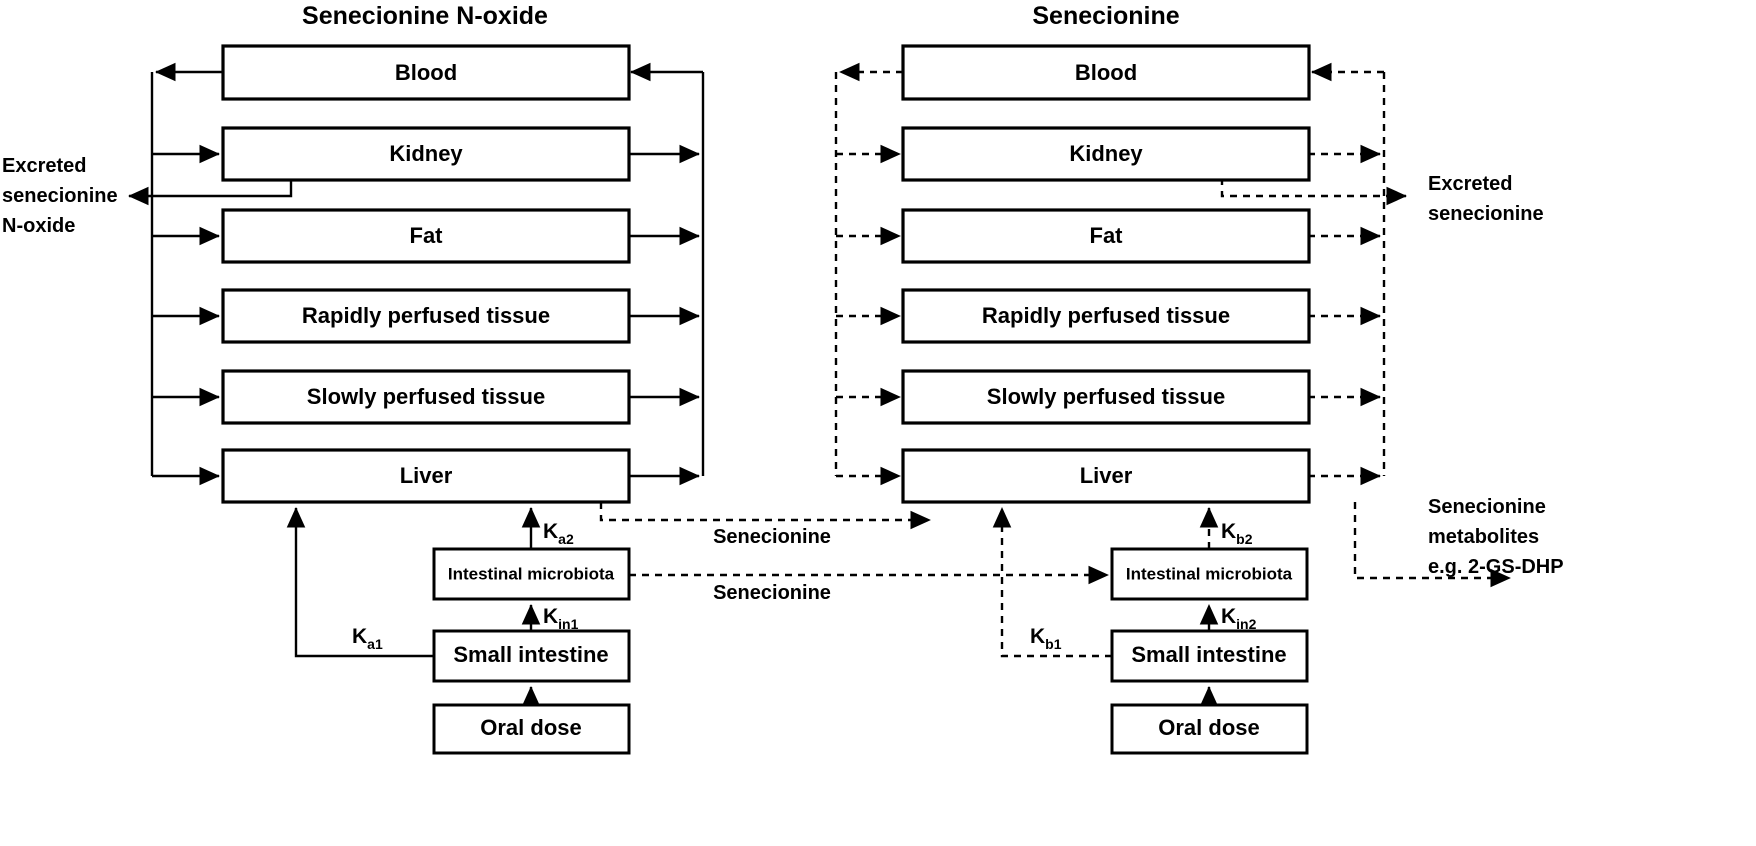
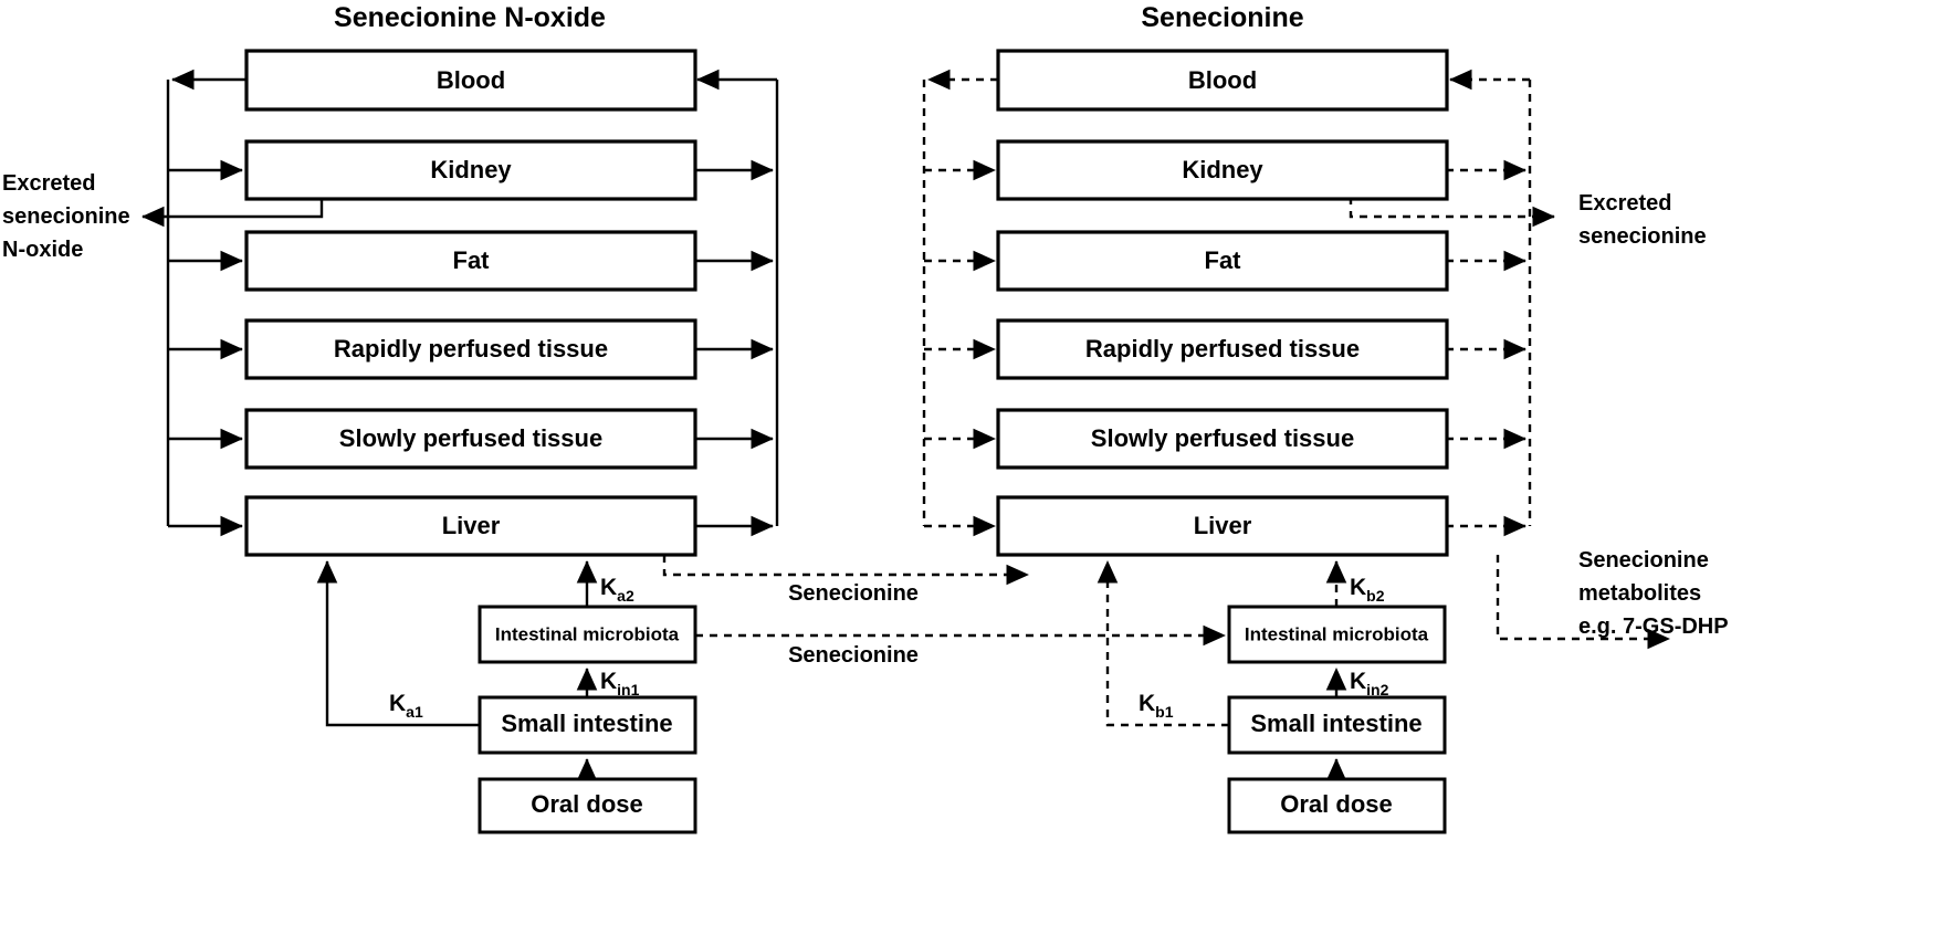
  Senecionine N-oxide
  Senecionine
  Blood
  Kidney
  Fat
  Rapidly perfused tissue
  Slowly perfused tissue
  Liver
  Excreted
  senecionine
  N-oxide
  Intestinal microbiota
  Small intestine
  Oral dose
  Ka2
  Kin1
  Ka1
  Blood
  Kidney
  Fat
  Rapidly perfused tissue
  Slowly perfused tissue
  Liver
  Excreted
  senecionine
  Intestinal microbiota
  Small intestine
  Oral dose
  Kb2
  Kin2
  Kb1
  Senecionine
  metabolites
- e.g. 2-GS-DHP
+ e.g. 7-GS-DHP
  Senecionine
  Senecionine
